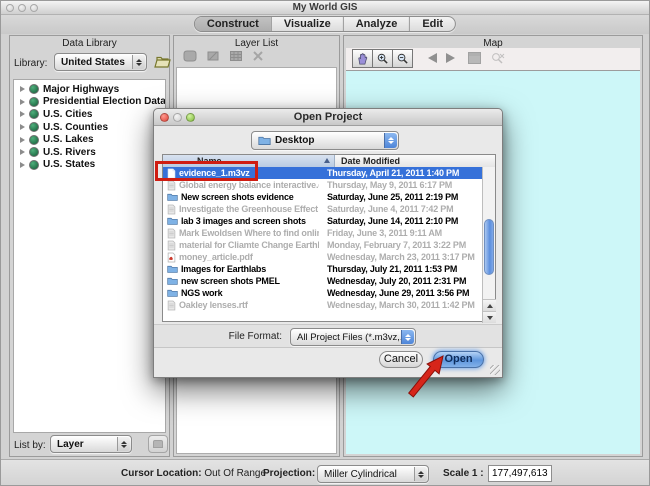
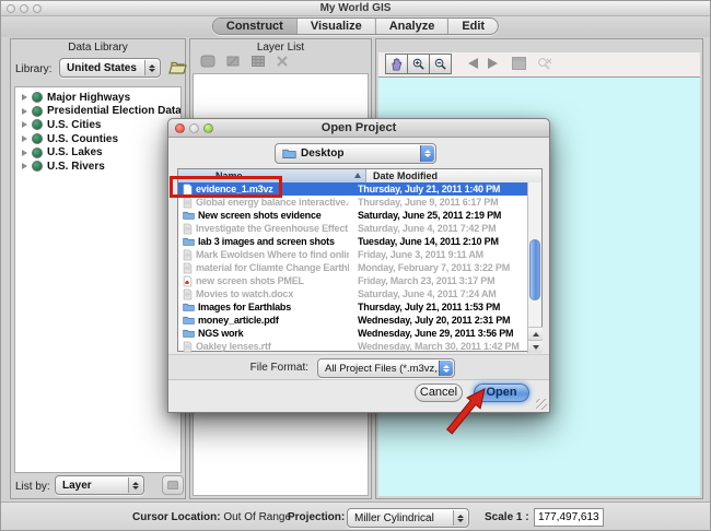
  My World GIS
  Construct
  Visualize
  Analyze
  Edit
  Data Library
  Library:
  United States
  Major Highways
  Presidential Election Data
  U.S. Cities
  U.S. Counties
  U.S. Lakes
  U.S. Rivers
- U.S. States
  List by:
  Layer
  Layer List
- Map
  Cursor Location: Out Of Range
  Projection:
  Miller Cylindrical
  Scale 1 :
  177,497,613
  Open Project
  Desktop
  Name
  Date Modified
  evidence_1.m3vz
- Thursday, April 21, 2011 1:40 PM
+ Thursday, July 21, 2011 1:40 PM
  Global energy balance interactive.
- Thursday, May 9, 2011 6:17 PM
+ Thursday, June 9, 2011 6:17 PM
  New screen shots evidence
  Saturday, June 25, 2011 2:19 PM
  Investigate the Greenhouse Effect
  Saturday, June 4, 2011 7:42 PM
  lab 3 images and screen shots
- Saturday, June 14, 2011 2:10 PM
+ Tuesday, June 14, 2011 2:10 PM
  Mark Ewoldsen Where to find onli
  Friday, June 3, 2011 9:11 AM
  material for Cliamte Change Earthl
  Monday, February 7, 2011 3:22 PM
- money_article.pdf
+ new screen shots PMEL
- Wednesday, March 23, 2011 3:17 PM
+ Friday, March 23, 2011 3:17 PM
+ Movies to watch.docx
+ Saturday, June 4, 2011 7:24 AM
  Images for Earthlabs
  Thursday, July 21, 2011 1:53 PM
- new screen shots PMEL
+ money_article.pdf
  Wednesday, July 20, 2011 2:31 PM
  NGS work
  Wednesday, June 29, 2011 3:56 PM
  Oakley lenses.rtf
  Wednesday, March 30, 2011 1:42 PM
  File Format:
  All Project Files (*.m3vz,
  Cancel
  Open
